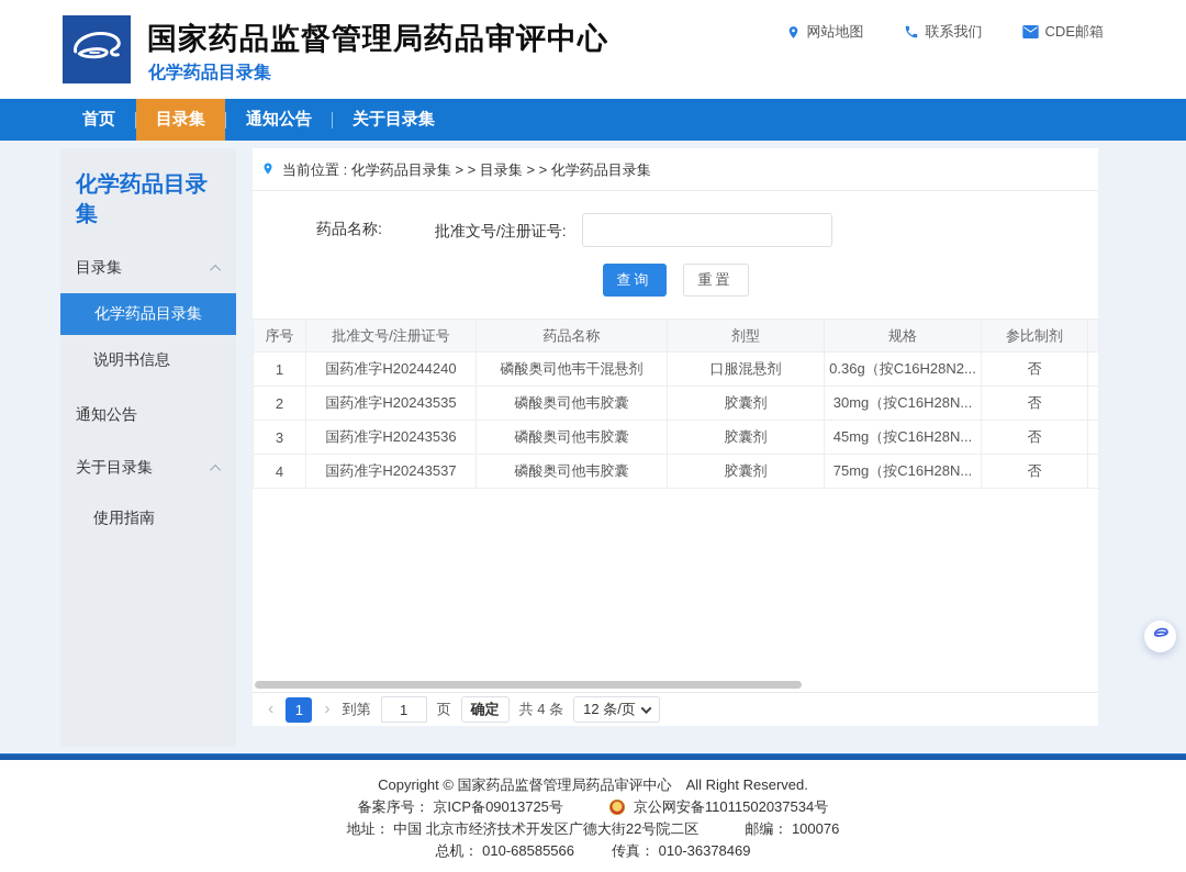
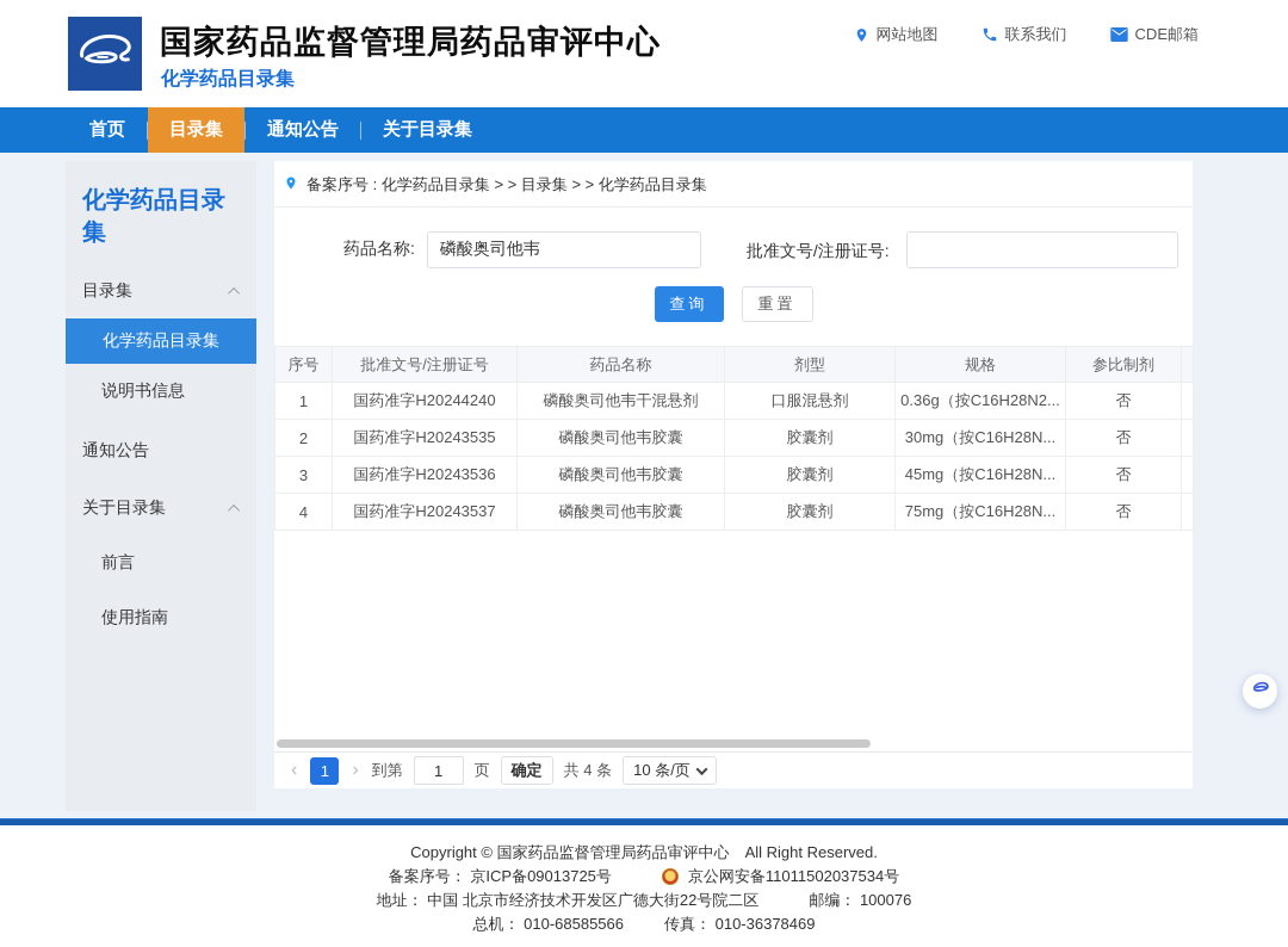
  国家药品监督管理局药品审评中心
  化学药品目录集
  网站地图
  联系我们
  CDE邮箱
  首页
  目录集
  通知公告
  关于目录集
  化学药品目录集
  目录集
  化学药品目录集
  说明书信息
  通知公告
  关于目录集
+ 前言
  使用指南
- 当前位置 : 化学药品目录集 > > 目录集 > > 化学药品目录集
+ 备案序号 : 化学药品目录集 > > 目录集 > > 化学药品目录集
  药品名称:
+ 磷酸奥司他韦
  批准文号/注册证号:
  查询
  重置
  序号	批准文号/注册证号	药品名称	剂型	规格	参比制剂
  1	国药准字H20244240	磷酸奥司他韦干混悬剂	口服混悬剂	0.36g（按C16H28N2...	否
  2	国药准字H20243535	磷酸奥司他韦胶囊	胶囊剂	30mg（按C16H28N...	否
  3	国药准字H20243536	磷酸奥司他韦胶囊	胶囊剂	45mg（按C16H28N...	否
  4	国药准字H20243537	磷酸奥司他韦胶囊	胶囊剂	75mg（按C16H28N...	否
  ‹
  1
  ›
  到第
  1
  页
  确定
  共 4 条
- 12 条/页
+ 10 条/页
  Copyright © 国家药品监督管理局药品审评中心 All Right Reserved.
  备案序号： 京ICP备09013725号
  京公网安备11011502037534号
  地址： 中国 北京市经济技术开发区广德大街22号院二区
  邮编： 100076
  总机： 010-68585566
  传真： 010-36378469
